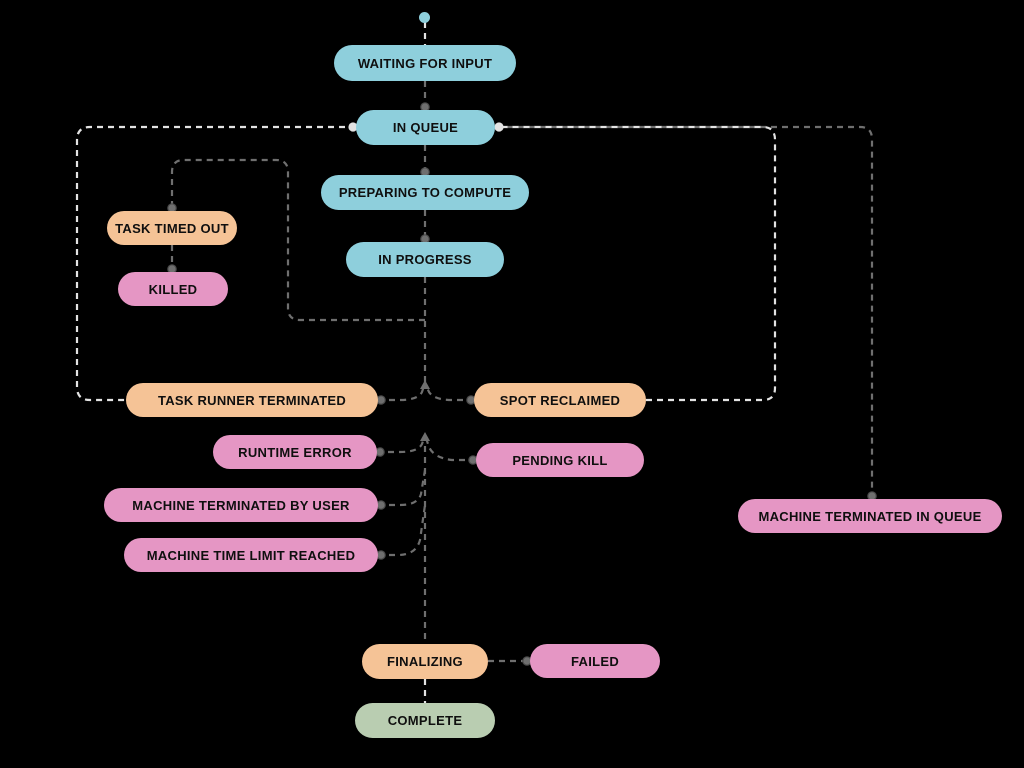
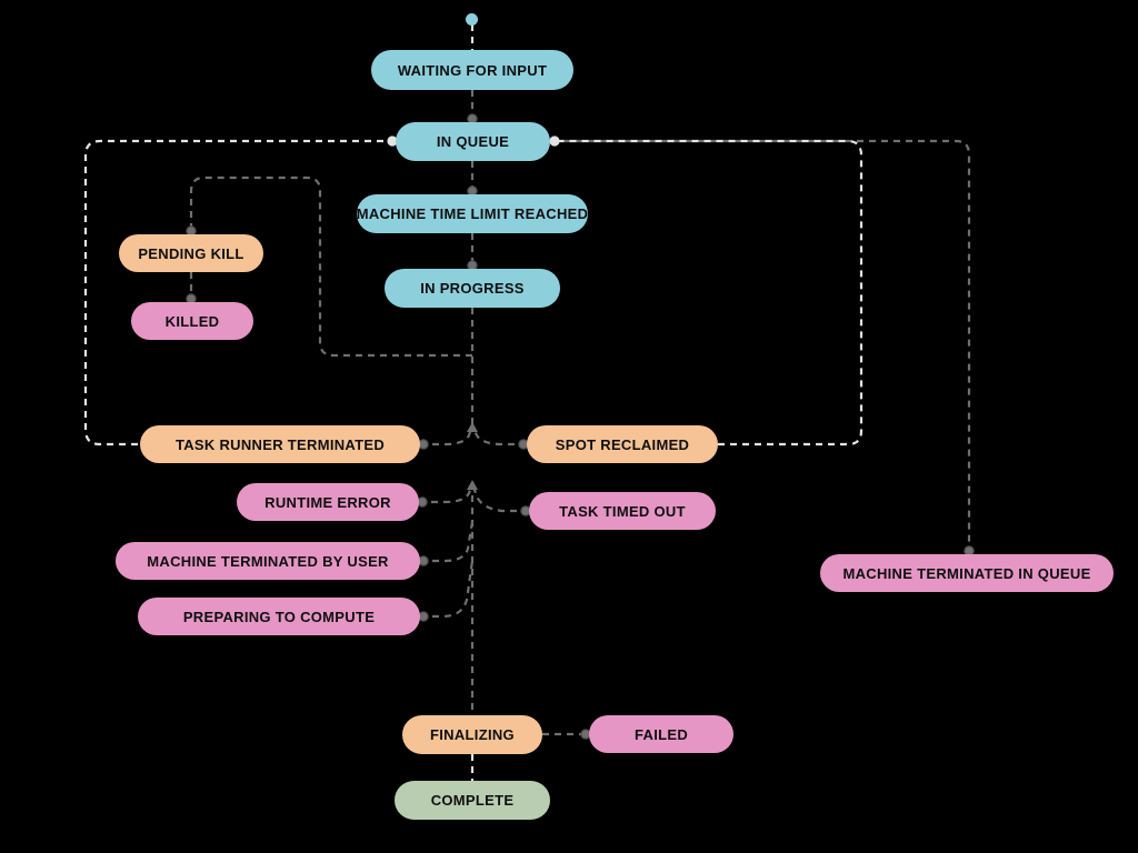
  WAITING FOR INPUT
  IN QUEUE
- PREPARING TO COMPUTE
+ MACHINE TIME LIMIT REACHED
  IN PROGRESS
- TASK TIMED OUT
+ PENDING KILL
  KILLED
  TASK RUNNER TERMINATED
  SPOT RECLAIMED
  RUNTIME ERROR
- PENDING KILL
+ TASK TIMED OUT
  MACHINE TERMINATED BY USER
- MACHINE TIME LIMIT REACHED
+ PREPARING TO COMPUTE
  MACHINE TERMINATED IN QUEUE
  FINALIZING
  FAILED
  COMPLETE
